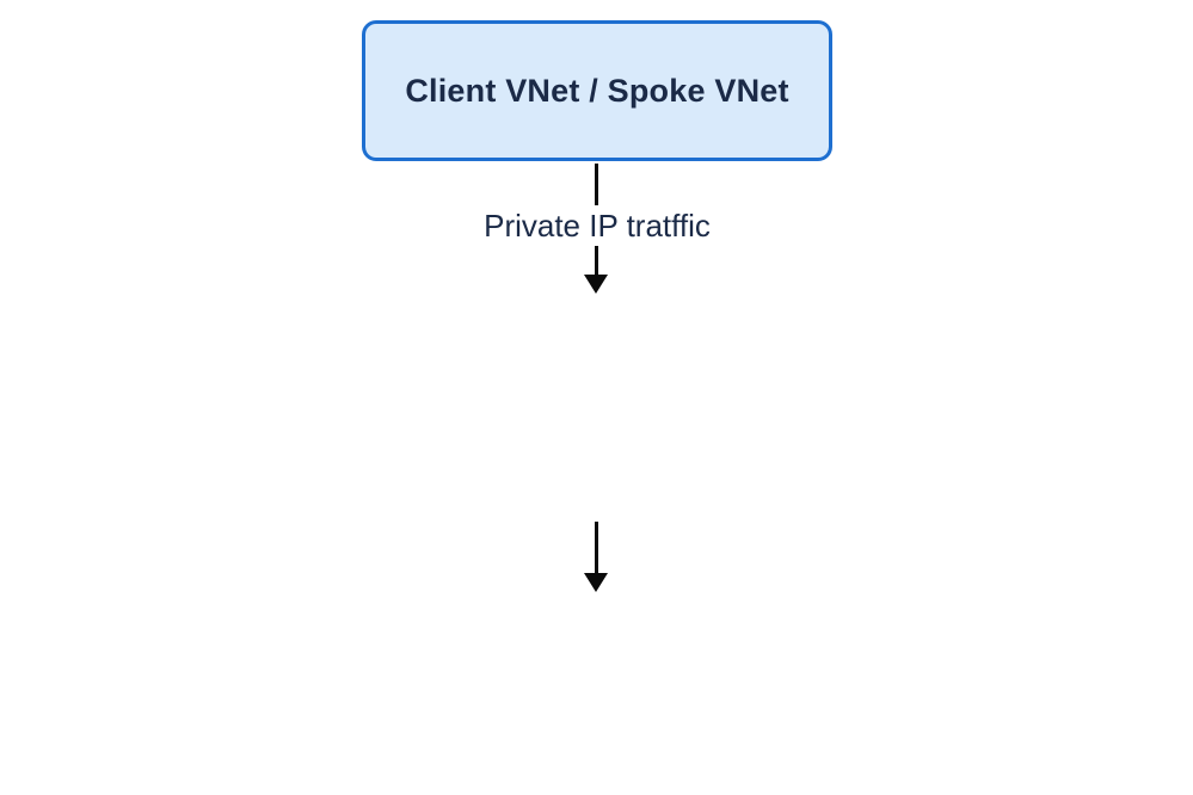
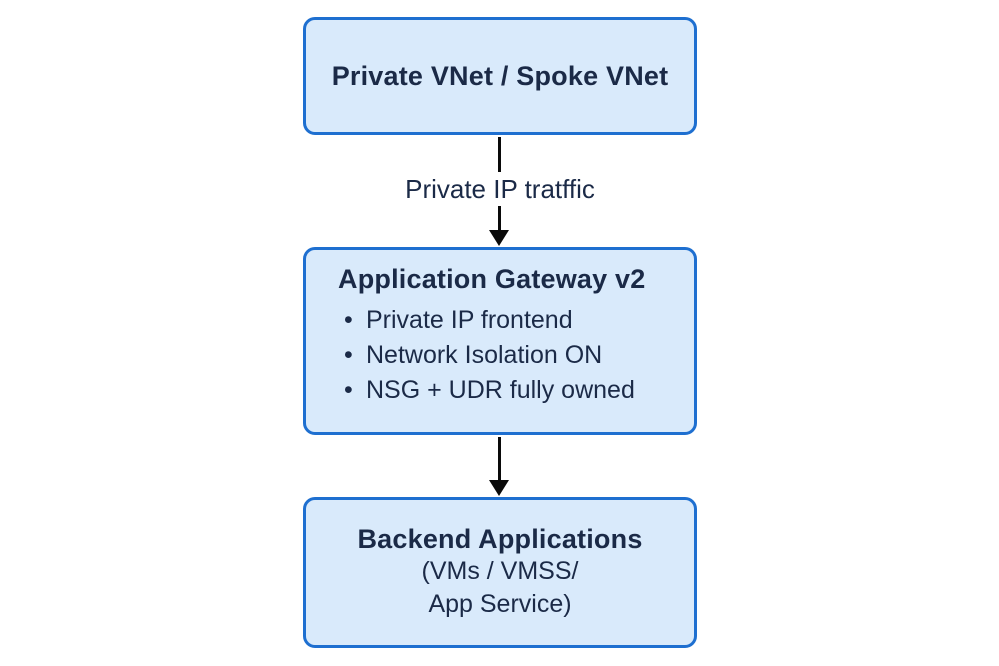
- Client VNet / Spoke VNet
+ Private VNet / Spoke VNet
  Private IP tratffic
+ Application Gateway v2
+ Private IP frontend
+ Network Isolation ON
+ NSG + UDR fully owned
+ Backend Applications
+ (VMs / VMSS/
+ App Service)
